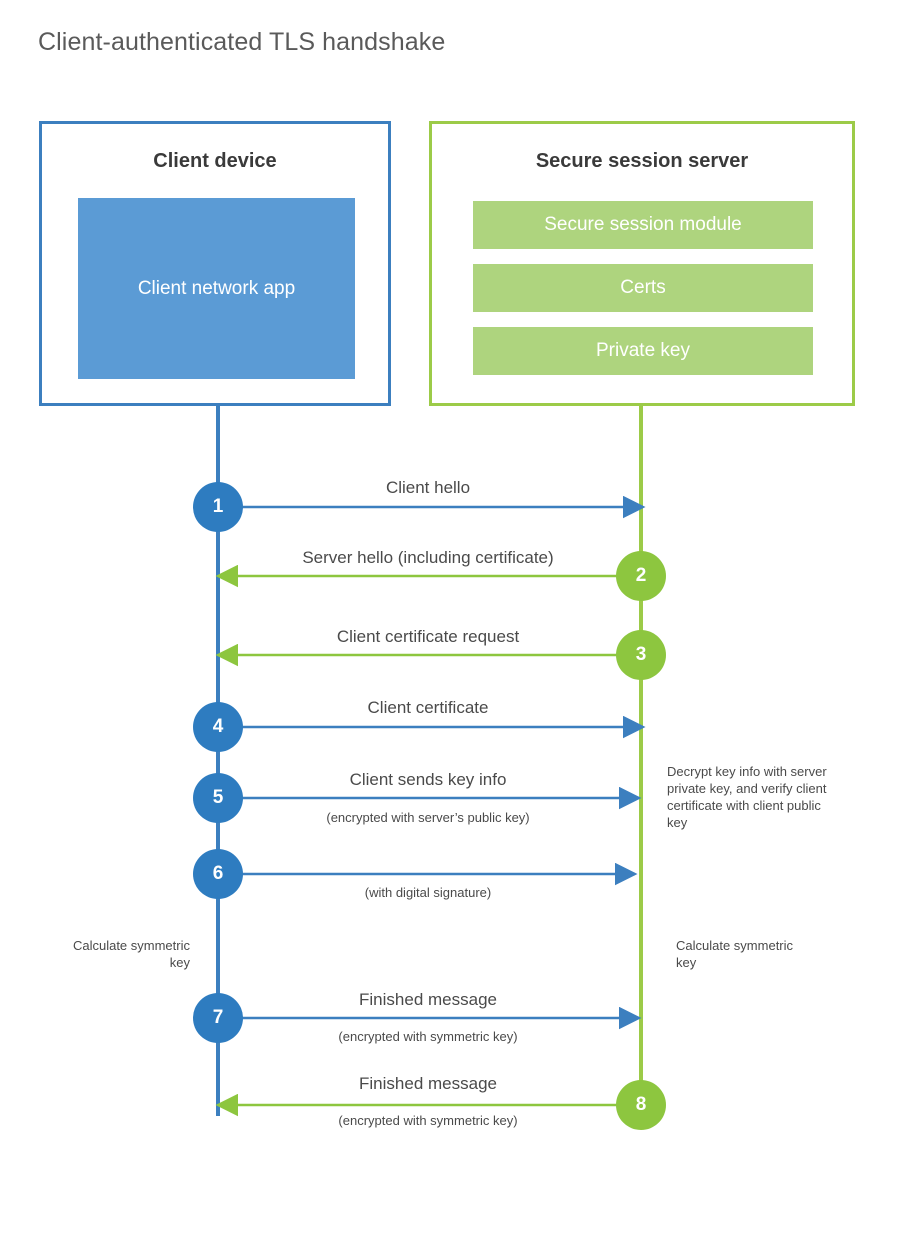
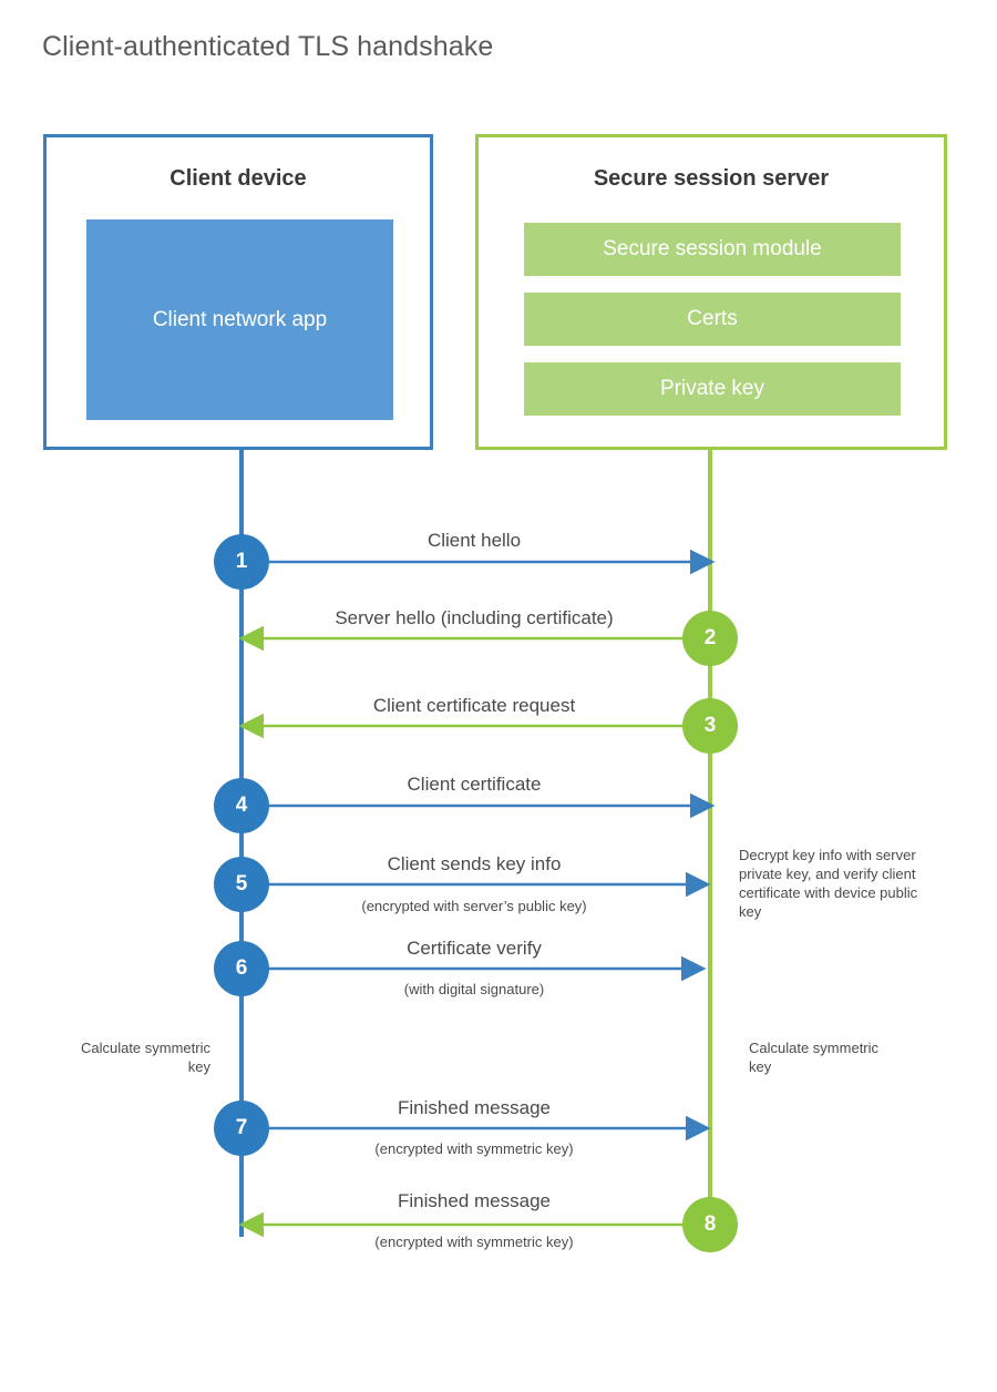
  Client-authenticated TLS handshake
  Client device
  Client network app
  Secure session server
  Secure session module
  Certs
  Private key
  1
  2
  3
  4
  5
  6
  7
  8
  Client hello
  Server hello (including certificate)
  Client certificate request
  Client certificate
  Client sends key info
  (encrypted with server’s public key)
+ Certificate verify
  (with digital signature)
  Finished message
  (encrypted with symmetric key)
  Finished message
  (encrypted with symmetric key)
- Decrypt key info with server private key, and verify client certificate with client public key
+ Decrypt key info with server private key, and verify client certificate with device public key
  Calculate symmetric key
  Calculate symmetric key
